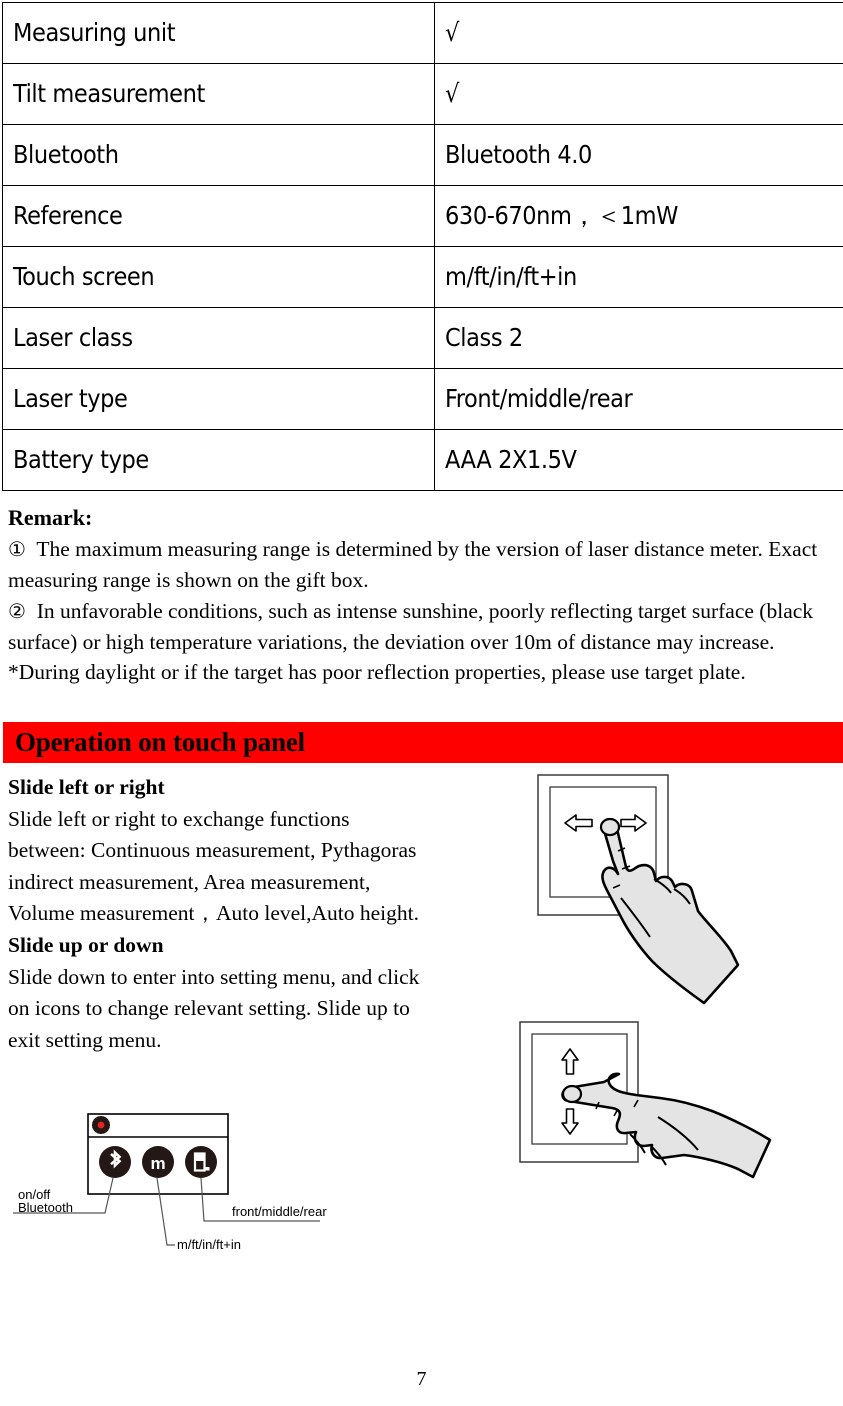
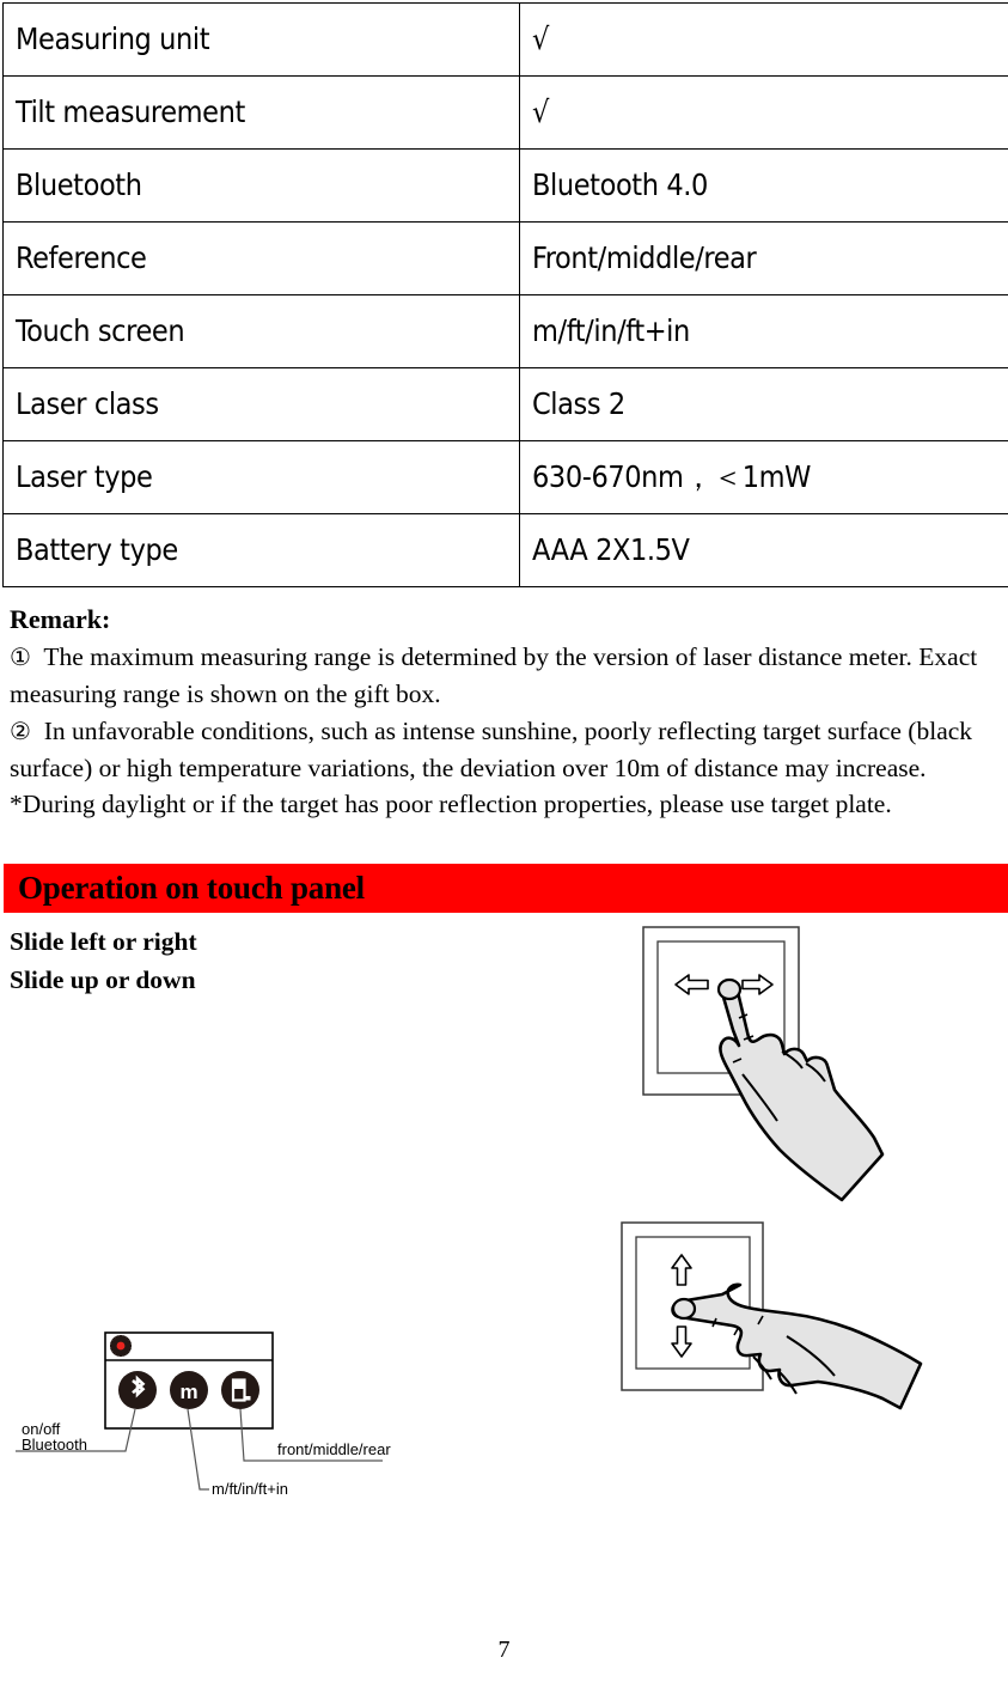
  Measuring unit	√
  Tilt measurement	√
  Bluetooth	Bluetooth 4.0
- Reference	630-670nm，＜1mW
+ Reference	Front/middle/rear
  Touch screen	m/ft/in/ft+in
  Laser class	Class 2
- Laser type	Front/middle/rear
+ Laser type	630-670nm，＜1mW
  Battery type	AAA 2X1.5V
  Remark:
  ① The maximum measuring range is determined by the version of laser distance meter. Exact measuring range is shown on the gift box.
  ② In unfavorable conditions, such as intense sunshine, poorly reflecting target surface (black surface) or high temperature variations, the deviation over 10m of distance may increase.
  *During daylight or if the target has poor reflection properties, please use target plate.
  Operation on touch panel
  Slide left or right
- Slide left or right to exchange functions between: Continuous measurement, Pythagoras indirect measurement, Area measurement, Volume measurement，Auto level,Auto height.
  Slide up or down
- Slide down to enter into setting menu, and click on icons to change relevant setting. Slide up to exit setting menu.
  m
  on/off
  Bluetooth
  m/ft/in/ft+in
  front/middle/rear
  7
